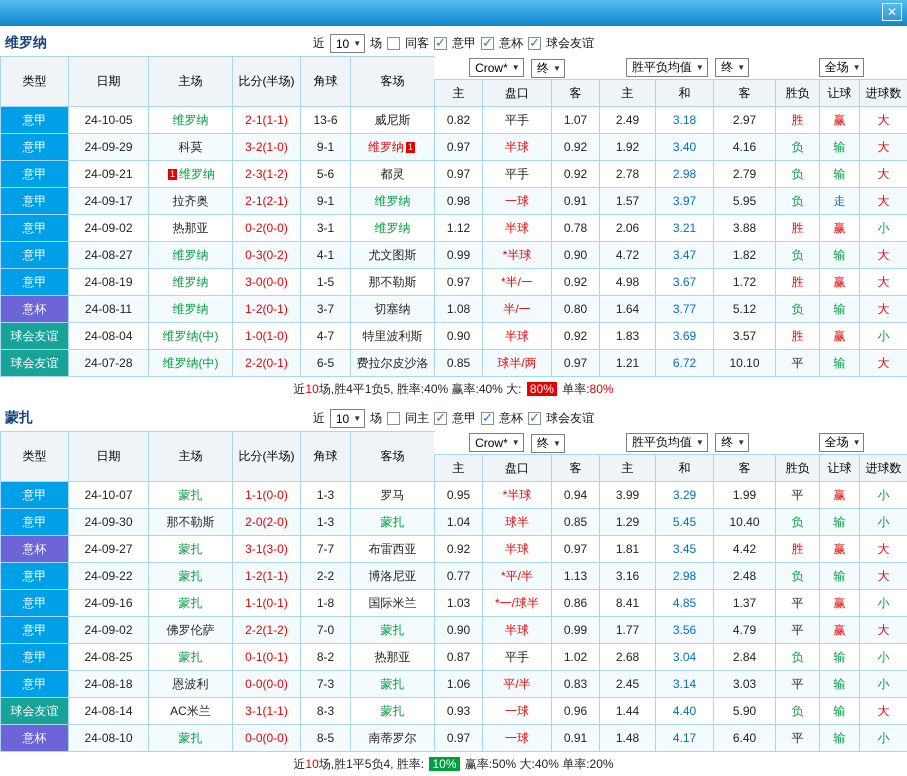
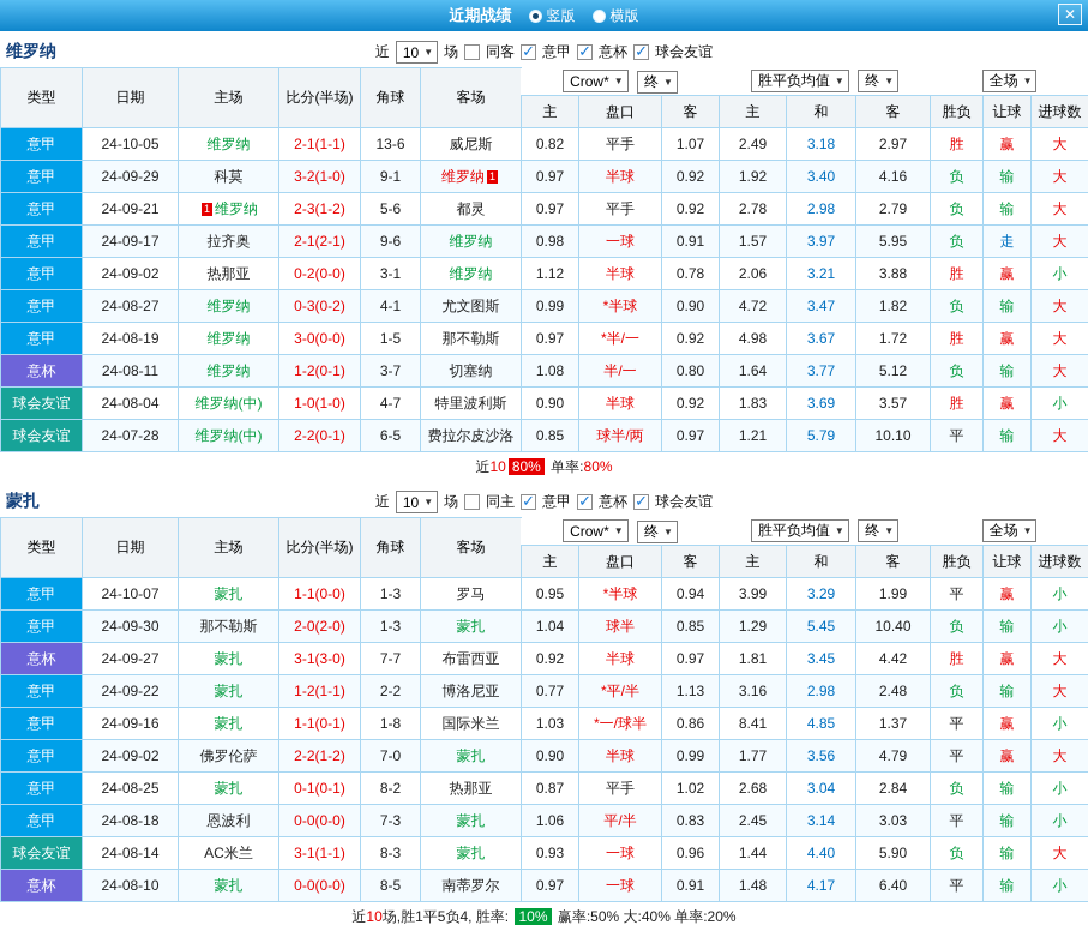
+ 近期战绩
+ 竖版
+ 横版
  ✕
  维罗纳
  近
  10
  ▼
  场
  同客
  意甲
  意杯
  球会友谊
  类型	日期	主场	比分(半场)	角球	客场	Crow* ▼ 终 ▼	胜平负均值 ▼ 终 ▼	全场 ▼
  主	盘口	客	主	和	客	胜负	让球	进球数
  意甲	24-10-05	维罗纳	2-1(1-1)	13-6	威尼斯	0.82	平手	1.07	2.49	3.18	2.97	胜	赢	大
  意甲	24-09-29	科莫	3-2(1-0)	9-1	维罗纳 1	0.97	半球	0.92	1.92	3.40	4.16	负	输	大
  意甲	24-09-21	1 维罗纳	2-3(1-2)	5-6	都灵	0.97	平手	0.92	2.78	2.98	2.79	负	输	大
- 意甲	24-09-17	拉齐奥	2-1(2-1)	9-1	维罗纳	0.98	一球	0.91	1.57	3.97	5.95	负	走	大
+ 意甲	24-09-17	拉齐奥	2-1(2-1)	9-6	维罗纳	0.98	一球	0.91	1.57	3.97	5.95	负	走	大
  意甲	24-09-02	热那亚	0-2(0-0)	3-1	维罗纳	1.12	半球	0.78	2.06	3.21	3.88	胜	赢	小
  意甲	24-08-27	维罗纳	0-3(0-2)	4-1	尤文图斯	0.99	*半球	0.90	4.72	3.47	1.82	负	输	大
  意甲	24-08-19	维罗纳	3-0(0-0)	1-5	那不勒斯	0.97	*半/一	0.92	4.98	3.67	1.72	胜	赢	大
  意杯	24-08-11	维罗纳	1-2(0-1)	3-7	切塞纳	1.08	半/一	0.80	1.64	3.77	5.12	负	输	大
  球会友谊	24-08-04	维罗纳(中)	1-0(1-0)	4-7	特里波利斯	0.90	半球	0.92	1.83	3.69	3.57	胜	赢	小
- 球会友谊	24-07-28	维罗纳(中)	2-2(0-1)	6-5	费拉尔皮沙洛	0.85	球半/两	0.97	1.21	6.72	10.10	平	输	大
+ 球会友谊	24-07-28	维罗纳(中)	2-2(0-1)	6-5	费拉尔皮沙洛	0.85	球半/两	0.97	1.21	5.79	10.10	平	输	大
  近
  10
- 场,胜4平1负5, 胜率:40% 赢率:40% 大:
  80%
  单率:
  80%
  蒙扎
  近
  10
  ▼
  场
  同主
  意甲
  意杯
  球会友谊
  类型	日期	主场	比分(半场)	角球	客场	Crow* ▼ 终 ▼	胜平负均值 ▼ 终 ▼	全场 ▼
  主	盘口	客	主	和	客	胜负	让球	进球数
  意甲	24-10-07	蒙扎	1-1(0-0)	1-3	罗马	0.95	*半球	0.94	3.99	3.29	1.99	平	赢	小
  意甲	24-09-30	那不勒斯	2-0(2-0)	1-3	蒙扎	1.04	球半	0.85	1.29	5.45	10.40	负	输	小
  意杯	24-09-27	蒙扎	3-1(3-0)	7-7	布雷西亚	0.92	半球	0.97	1.81	3.45	4.42	胜	赢	大
  意甲	24-09-22	蒙扎	1-2(1-1)	2-2	博洛尼亚	0.77	*平/半	1.13	3.16	2.98	2.48	负	输	大
  意甲	24-09-16	蒙扎	1-1(0-1)	1-8	国际米兰	1.03	*一/球半	0.86	8.41	4.85	1.37	平	赢	小
  意甲	24-09-02	佛罗伦萨	2-2(1-2)	7-0	蒙扎	0.90	半球	0.99	1.77	3.56	4.79	平	赢	大
  意甲	24-08-25	蒙扎	0-1(0-1)	8-2	热那亚	0.87	平手	1.02	2.68	3.04	2.84	负	输	小
  意甲	24-08-18	恩波利	0-0(0-0)	7-3	蒙扎	1.06	平/半	0.83	2.45	3.14	3.03	平	输	小
  球会友谊	24-08-14	AC米兰	3-1(1-1)	8-3	蒙扎	0.93	一球	0.96	1.44	4.40	5.90	负	输	大
  意杯	24-08-10	蒙扎	0-0(0-0)	8-5	南蒂罗尔	0.97	一球	0.91	1.48	4.17	6.40	平	输	小
  近
  10
  场,胜1平5负4, 胜率:
  10%
  赢率:50% 大:40% 单率:20%
